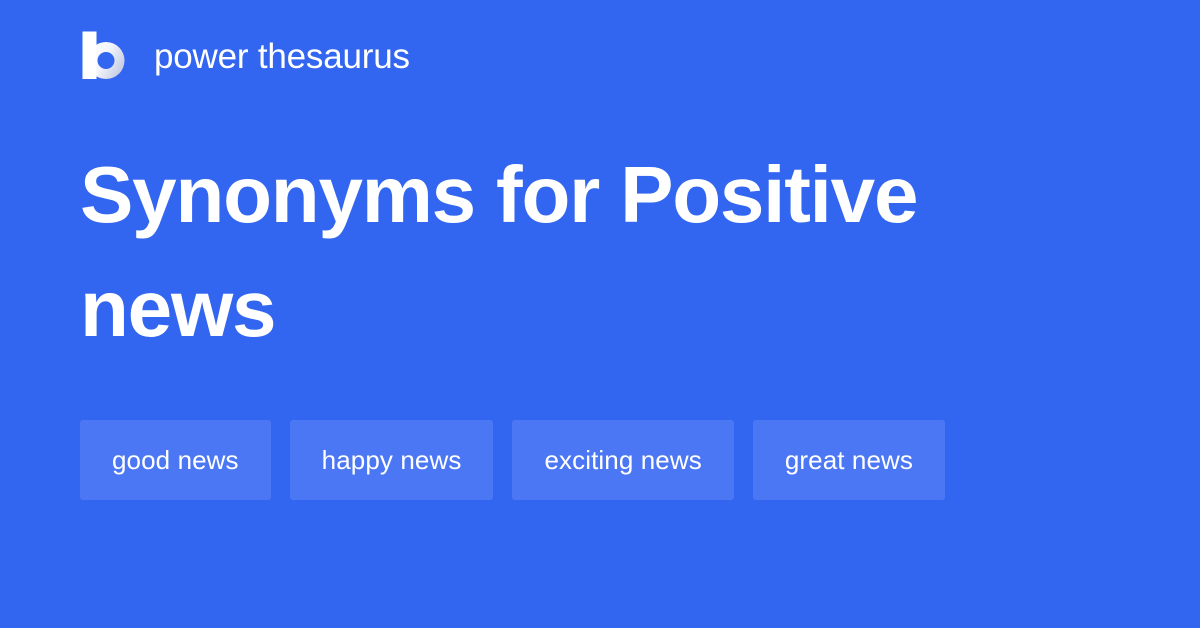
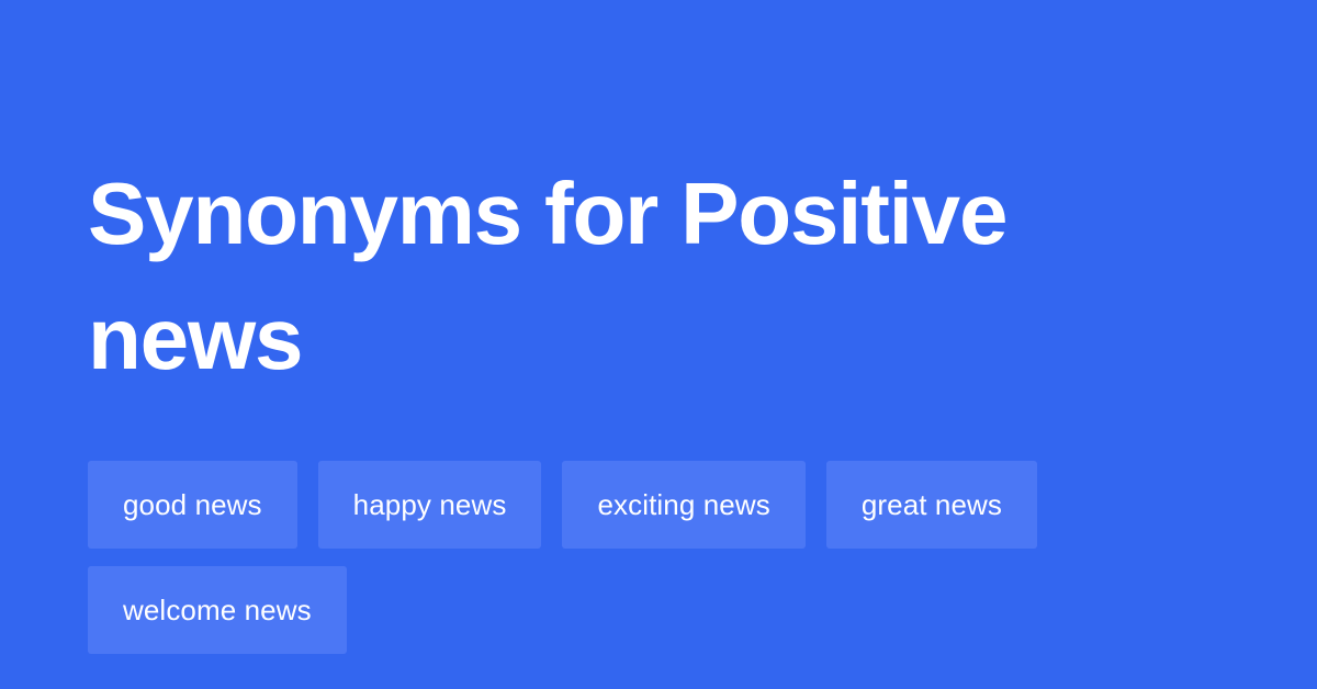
- power thesaurus
  Synonyms for Positive news
  good news
  happy news
  exciting news
  great news
+ welcome news
